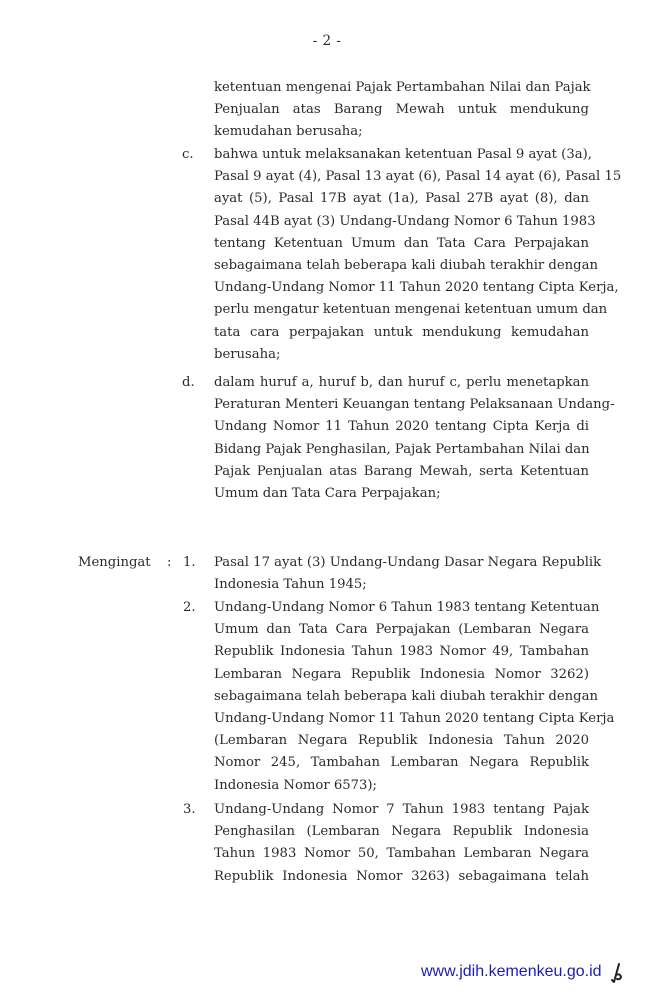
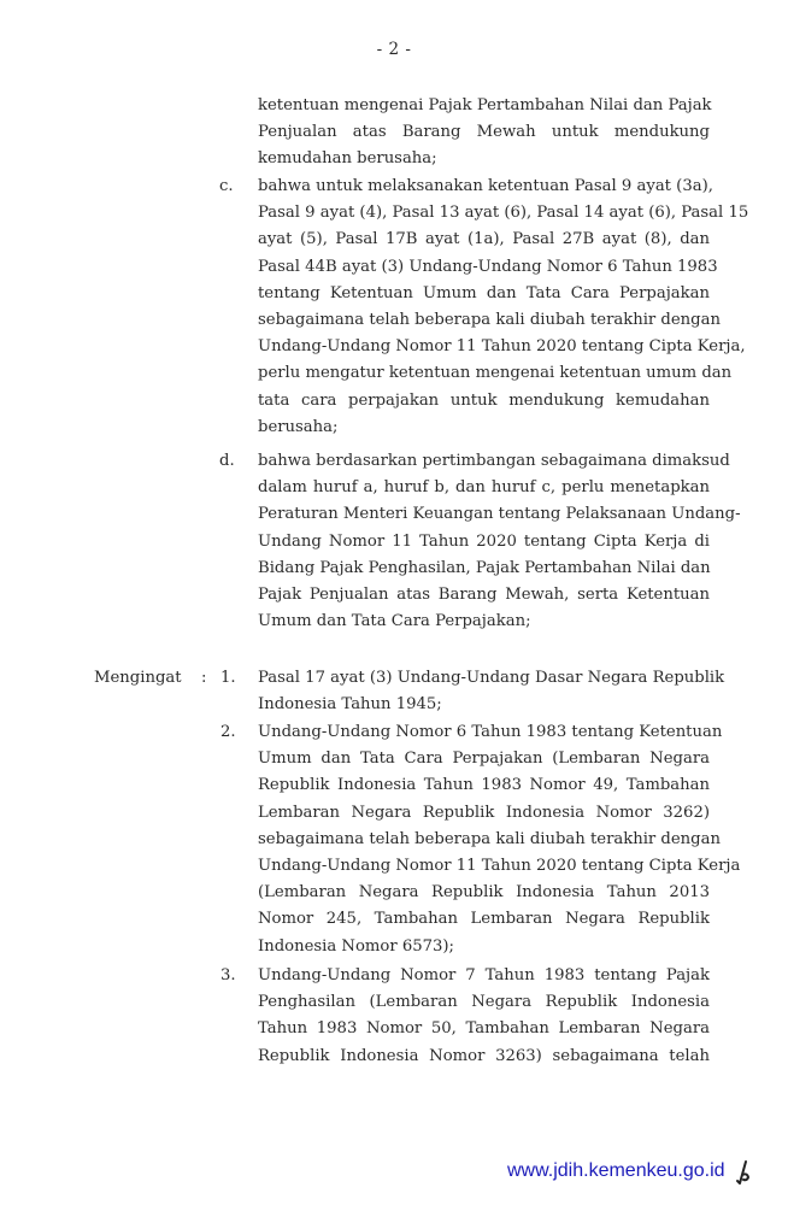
  - 2 -
  ketentuan mengenai Pajak Pertambahan Nilai dan Pajak
  Penjualan atas Barang Mewah untuk mendukung
  kemudahan berusaha;
  c.
  bahwa untuk melaksanakan ketentuan Pasal 9 ayat (3a),
  Pasal 9 ayat (4), Pasal 13 ayat (6), Pasal 14 ayat (6), Pasal 15
  ayat (5), Pasal 17B ayat (1a), Pasal 27B ayat (8), dan
  Pasal 44B ayat (3) Undang-Undang Nomor 6 Tahun 1983
  tentang Ketentuan Umum dan Tata Cara Perpajakan
  sebagaimana telah beberapa kali diubah terakhir dengan
  Undang-Undang Nomor 11 Tahun 2020 tentang Cipta Kerja,
  perlu mengatur ketentuan mengenai ketentuan umum dan
  tata cara perpajakan untuk mendukung kemudahan
  berusaha;
  d.
+ bahwa berdasarkan pertimbangan sebagaimana dimaksud
  dalam huruf a, huruf b, dan huruf c, perlu menetapkan
  Peraturan Menteri Keuangan tentang Pelaksanaan Undang-
  Undang Nomor 11 Tahun 2020 tentang Cipta Kerja di
  Bidang Pajak Penghasilan, Pajak Pertambahan Nilai dan
  Pajak Penjualan atas Barang Mewah, serta Ketentuan
  Umum dan Tata Cara Perpajakan;
  Mengingat
  :
  1.
  Pasal 17 ayat (3) Undang-Undang Dasar Negara Republik
  Indonesia Tahun 1945;
  2.
  Undang-Undang Nomor 6 Tahun 1983 tentang Ketentuan
  Umum dan Tata Cara Perpajakan (Lembaran Negara
  Republik Indonesia Tahun 1983 Nomor 49, Tambahan
  Lembaran Negara Republik Indonesia Nomor 3262)
  sebagaimana telah beberapa kali diubah terakhir dengan
  Undang-Undang Nomor 11 Tahun 2020 tentang Cipta Kerja
- (Lembaran Negara Republik Indonesia Tahun 2020
+ (Lembaran Negara Republik Indonesia Tahun 2013
  Nomor 245, Tambahan Lembaran Negara Republik
  Indonesia Nomor 6573);
  3.
  Undang-Undang Nomor 7 Tahun 1983 tentang Pajak
  Penghasilan (Lembaran Negara Republik Indonesia
  Tahun 1983 Nomor 50, Tambahan Lembaran Negara
  Republik Indonesia Nomor 3263) sebagaimana telah
  www.jdih.kemenkeu.go.id
